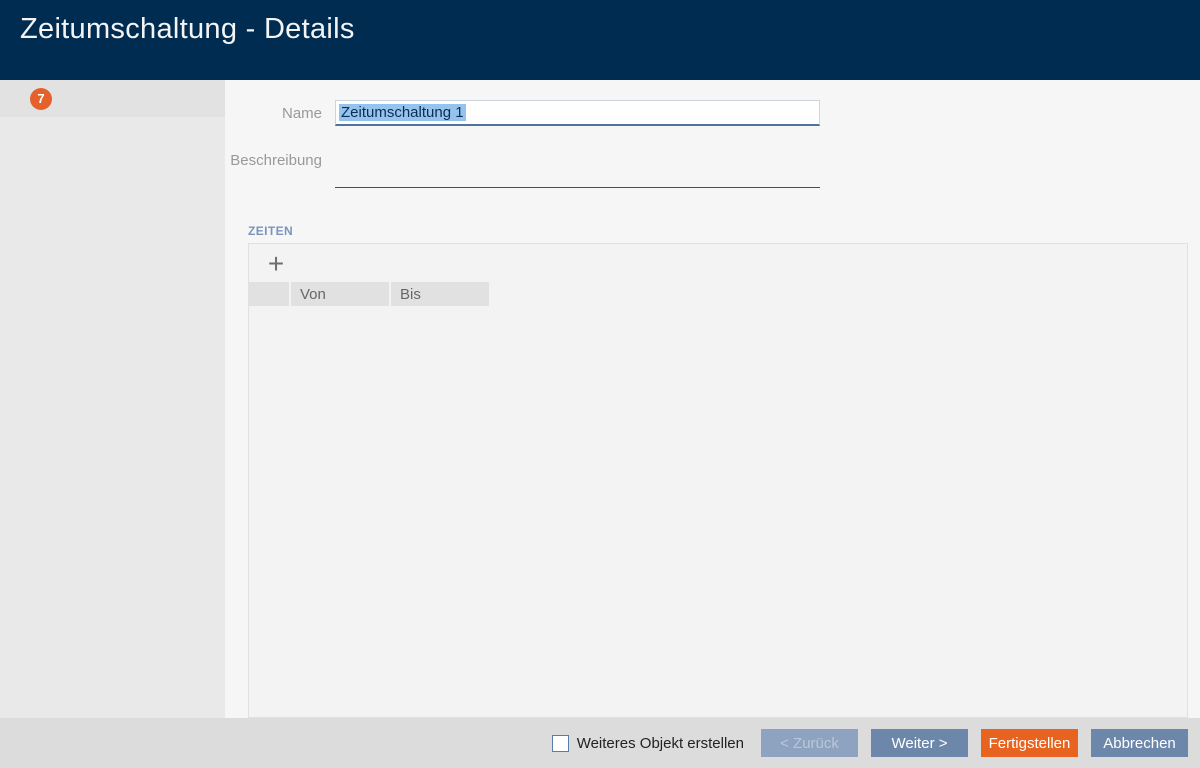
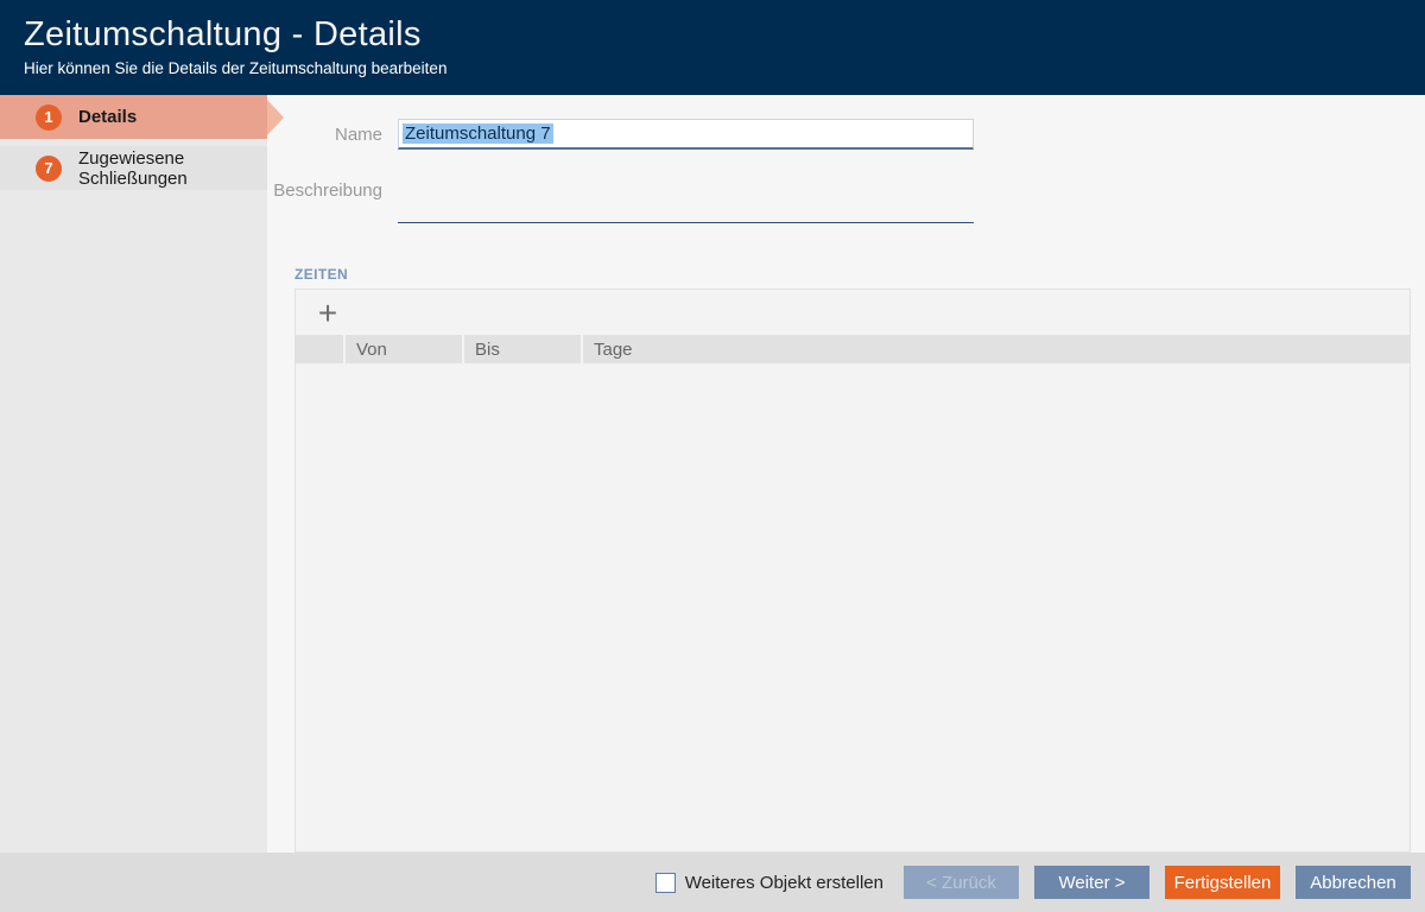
  Zeitumschaltung - Details
+ Hier können Sie die Details der Zeitumschaltung bearbeiten
+ 1
+ Details
  7
+ Zugewiesene Schließungen
  Name
- Zeitumschaltung 1
+ Zeitumschaltung 7
  Beschreibung
  ZEITEN
  +
  Von
  Bis
+ Tage
  Weiteres Objekt erstellen
  < Zurück
  Weiter >
  Fertigstellen
  Abbrechen
